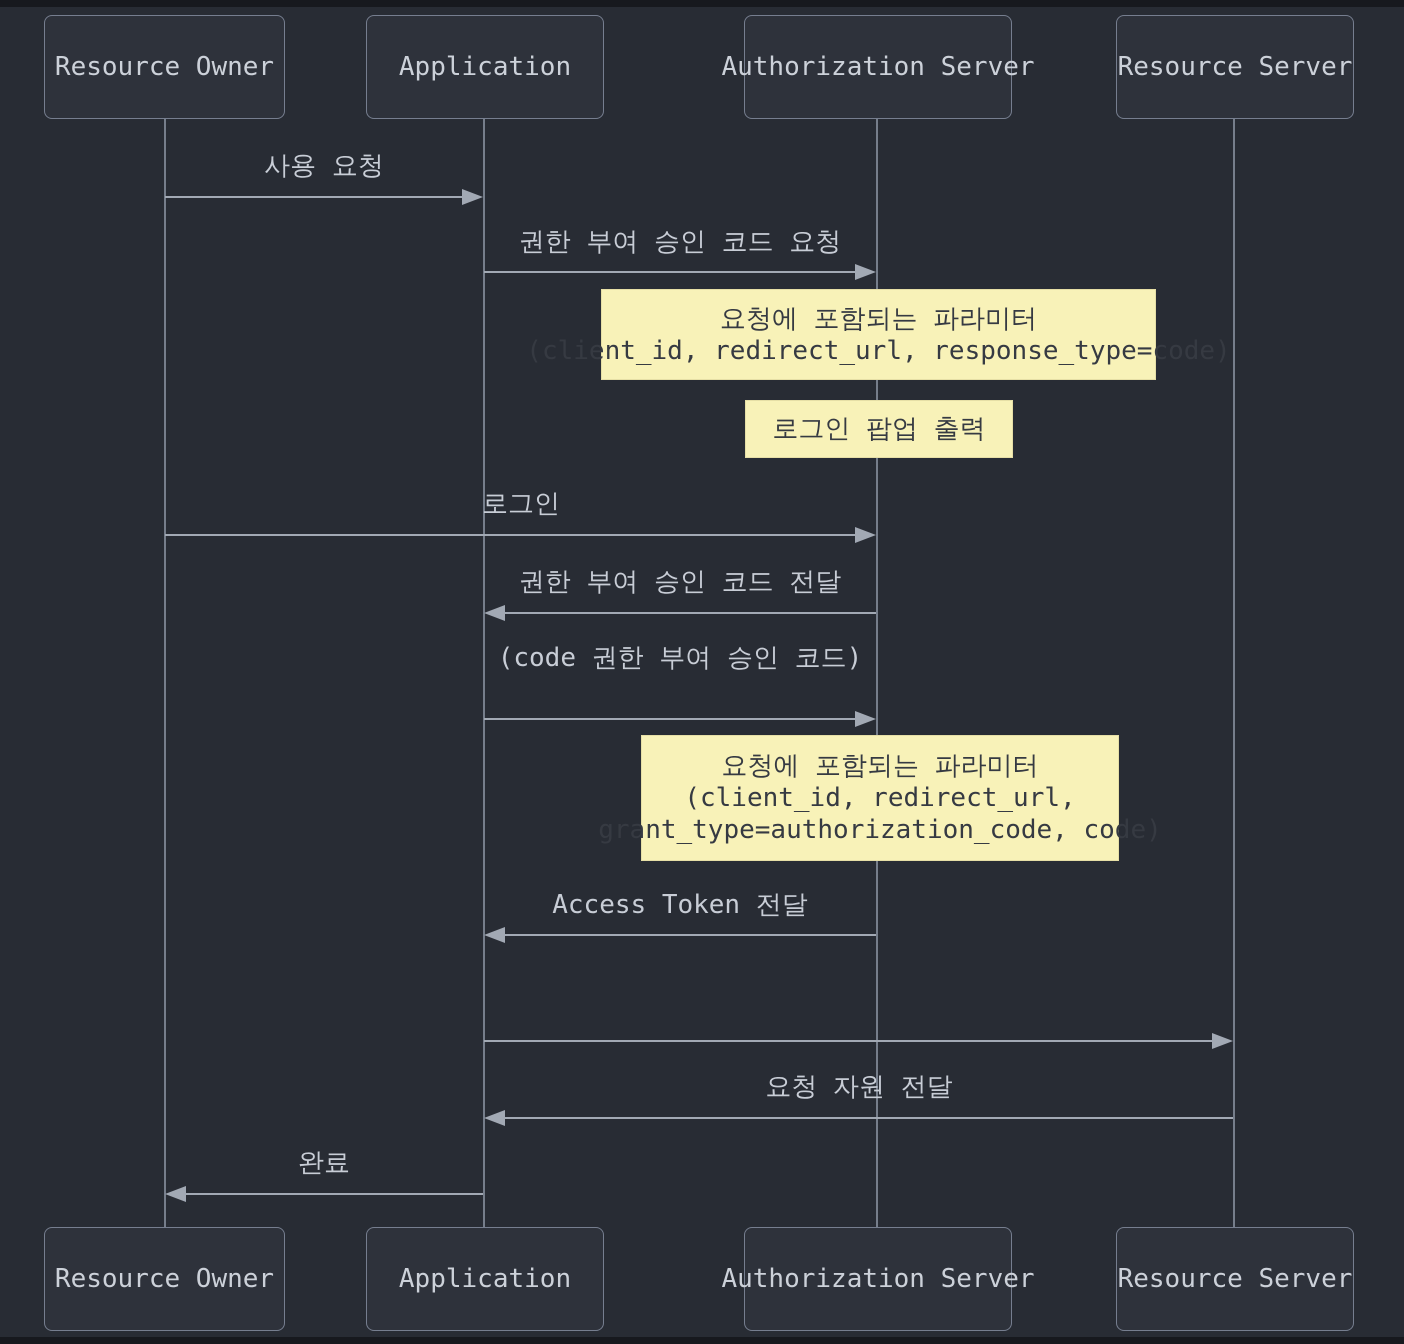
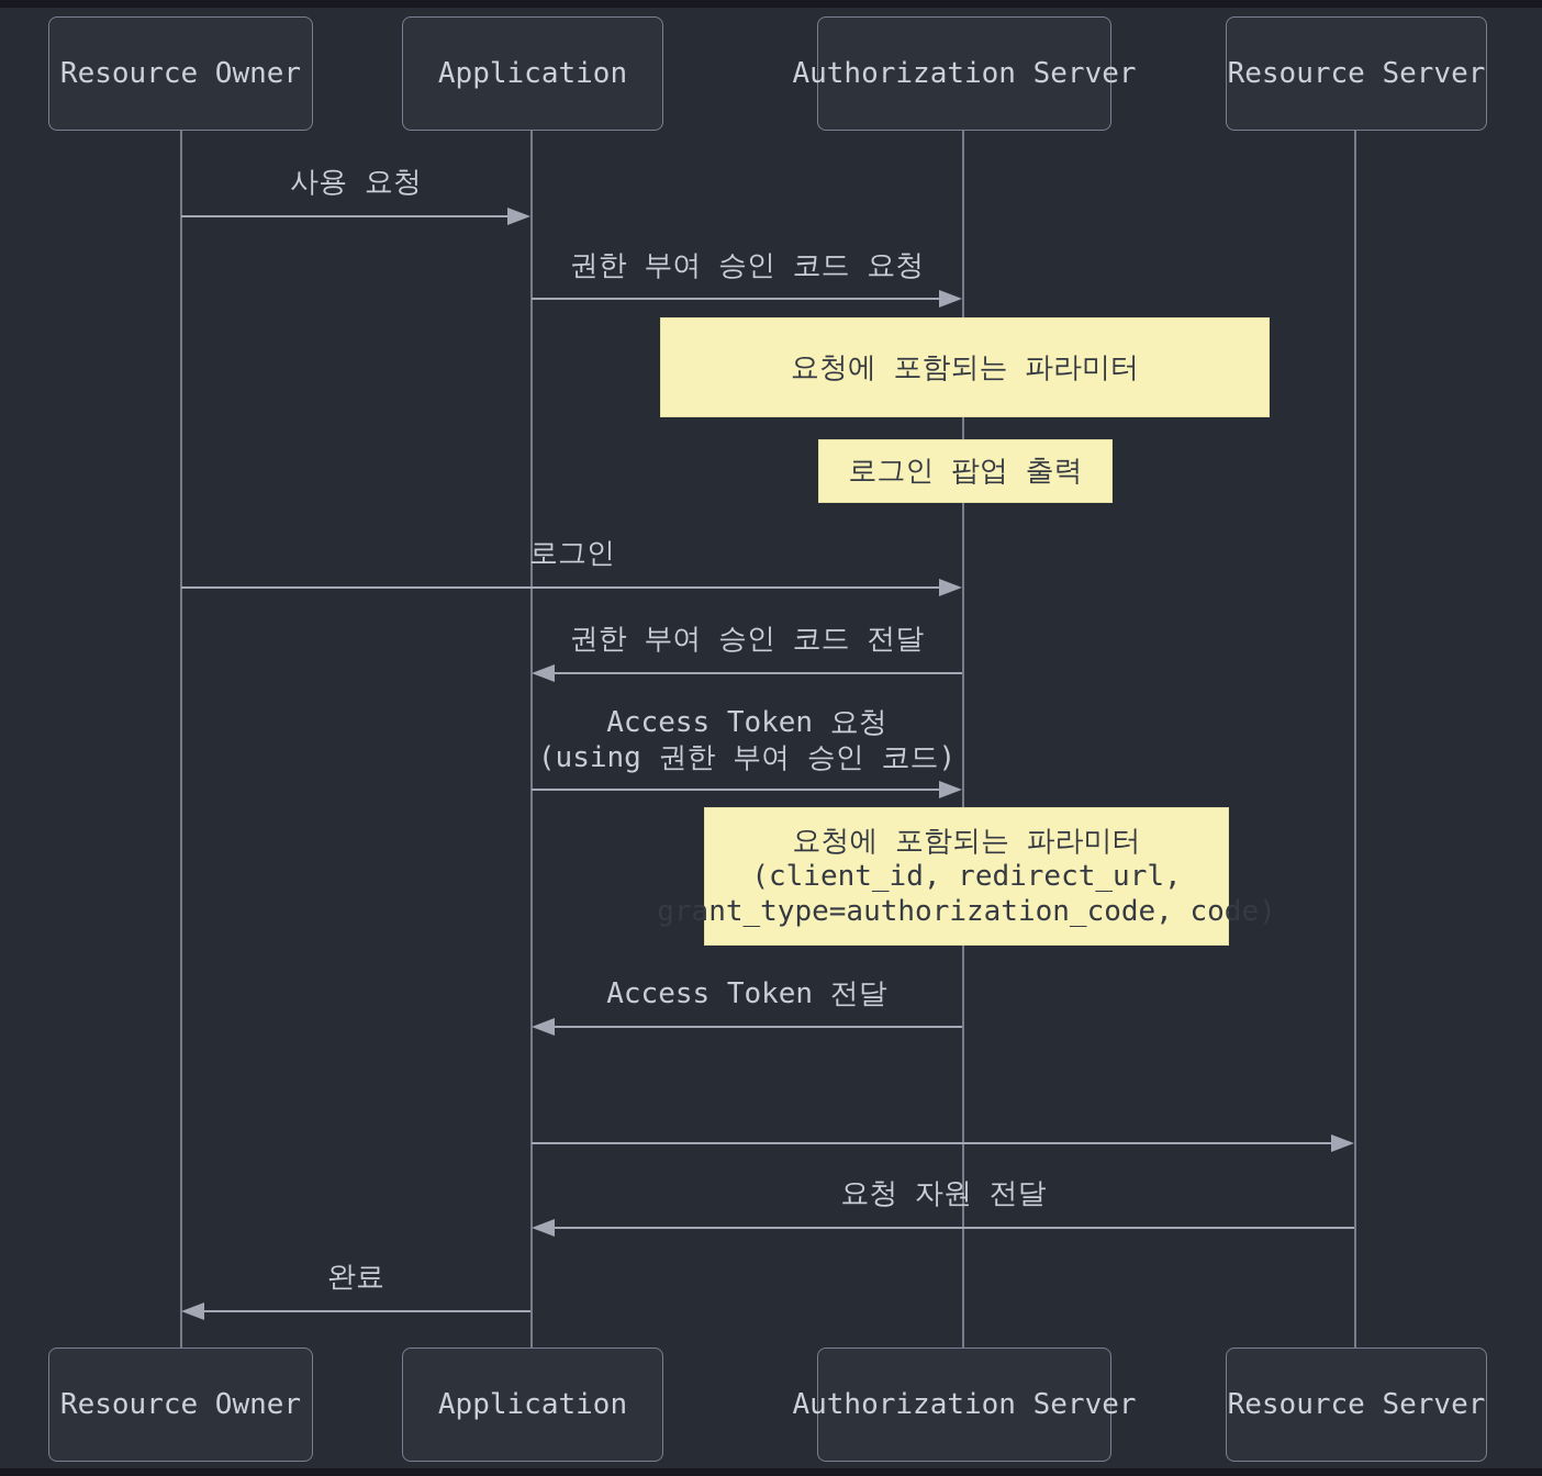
  Resource Owner
  Application
  Authorization Server
  Resource Server
  Resource Owner
  Application
  Authorization Server
  Resource Server
  사용 요청
  권한 부여 승인 코드 요청
  요청에 포함되는 파라미터
- (client_id, redirect_url, response_type=code)
  로그인 팝업 출력
  로그인
  권한 부여 승인 코드 전달
+ Access Token 요청
- (code 권한 부여 승인 코드)
+ (using 권한 부여 승인 코드)
  요청에 포함되는 파라미터
  (client_id, redirect_url,
  grant_type=authorization_code, code)
  Access Token 전달
  요청 자원 전달
  완료
